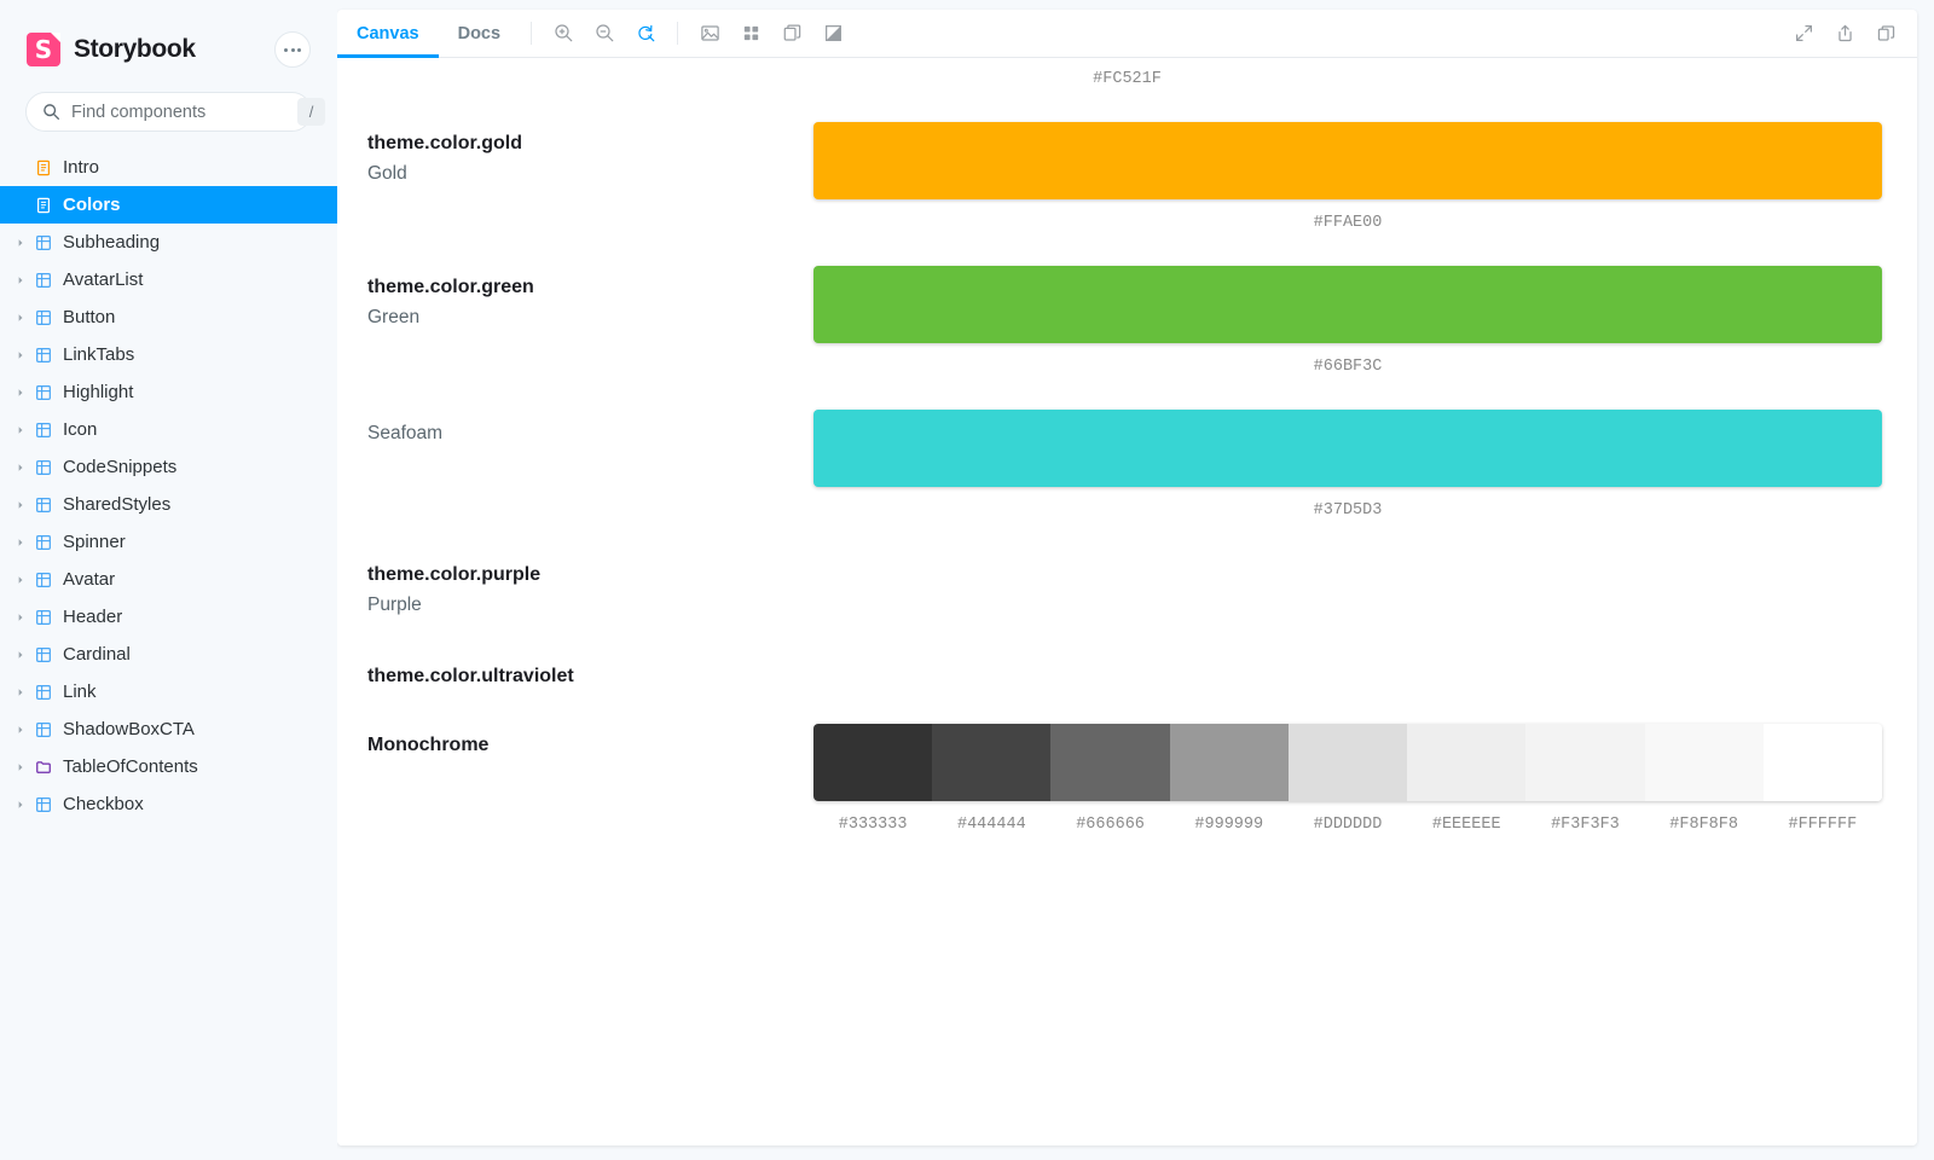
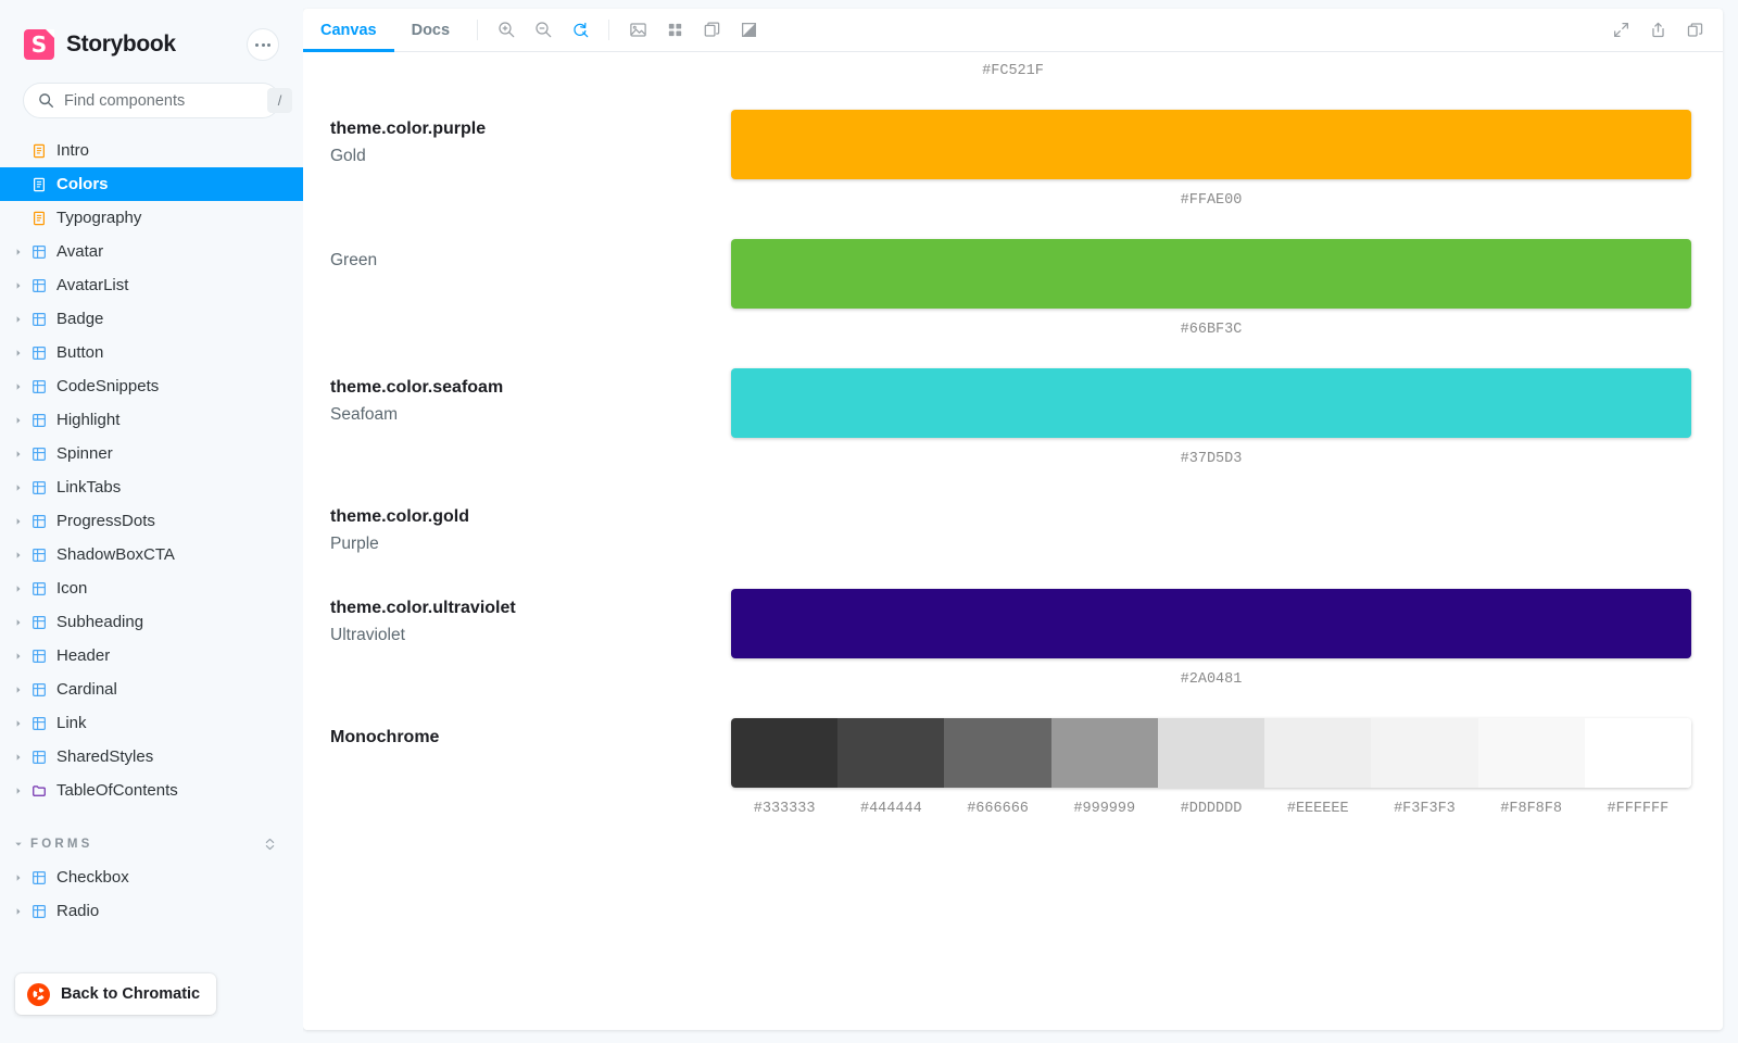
  S
  Storybook
  Find components
  /
  Intro
  Colors
+ Typography
- Subheading
+ Avatar
  AvatarList
+ Badge
  Button
- LinkTabs
+ CodeSnippets
  Highlight
- Icon
+ Spinner
- CodeSnippets
+ LinkTabs
+ ProgressDots
- SharedStyles
+ ShadowBoxCTA
- Spinner
+ Icon
- Avatar
+ Subheading
  Header
  Cardinal
  Link
- ShadowBoxCTA
+ SharedStyles
  TableOfContents
+ FORMS
  Checkbox
+ Radio
+ Back to Chromatic
  Canvas
  Docs
  #FC521F
- theme.color.gold
+ theme.color.purple
  Gold
  #FFAE00
- theme.color.green
  Green
  #66BF3C
+ theme.color.seafoam
  Seafoam
  #37D5D3
- theme.color.purple
+ theme.color.gold
  Purple
  theme.color.ultraviolet
+ Ultraviolet
+ #2A0481
  Monochrome
  #333333
  #444444
  #666666
  #999999
  #DDDDDD
  #EEEEEE
  #F3F3F3
  #F8F8F8
  #FFFFFF
